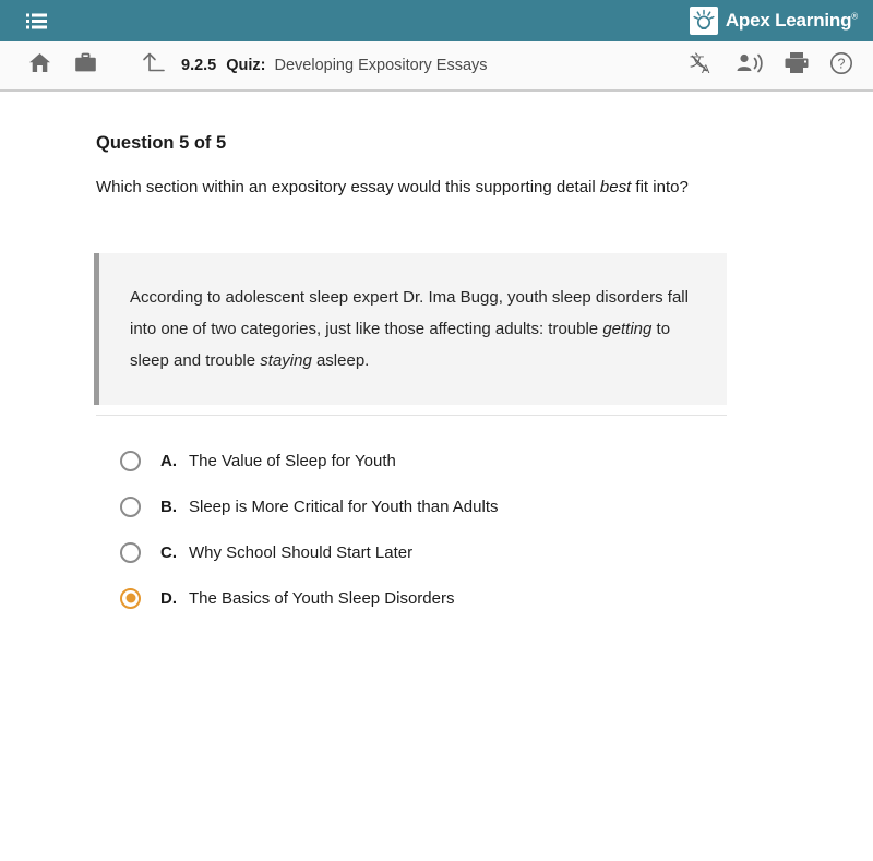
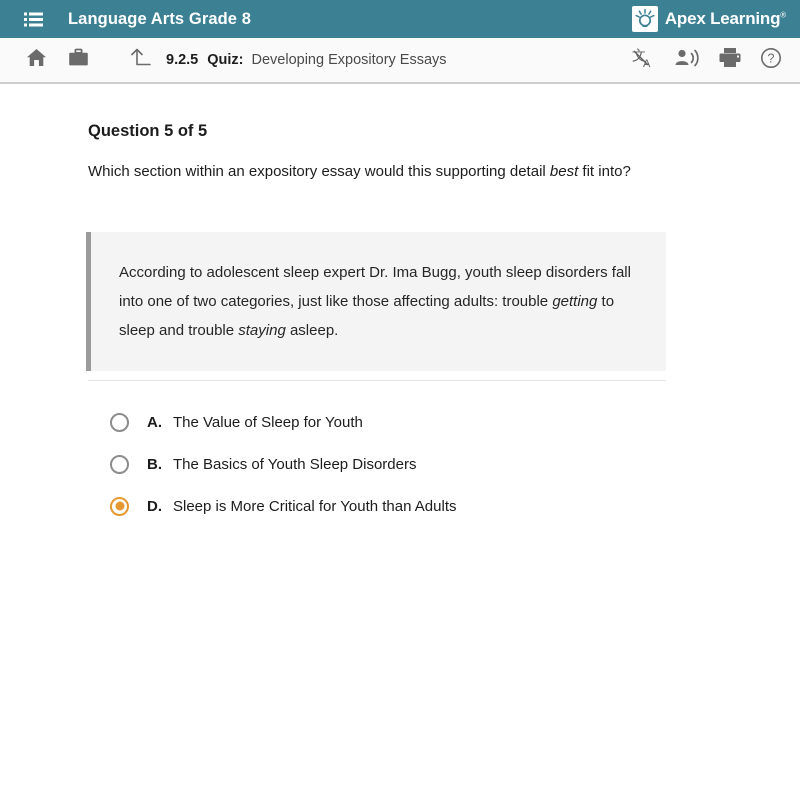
+ Language Arts Grade 8
  Apex Learning®
  9.2.5
  Quiz:
  Developing Expository Essays
  文
  ?
  Question 5 of 5
  Which section within an expository essay would this supporting detail best fit into?
  According to adolescent sleep expert Dr. Ima Bugg, youth sleep disorders fall into one of two categories, just like those affecting adults: trouble getting to sleep and trouble staying asleep.
  A.
  The Value of Sleep for Youth
  B.
- Sleep is More Critical for Youth than Adults
+ The Basics of Youth Sleep Disorders
- C.
- Why School Should Start Later
  D.
- The Basics of Youth Sleep Disorders
+ Sleep is More Critical for Youth than Adults
